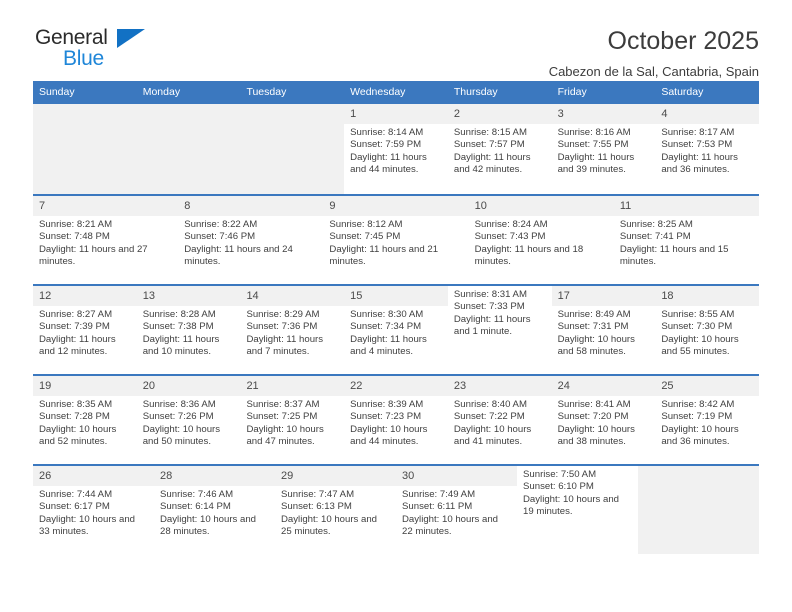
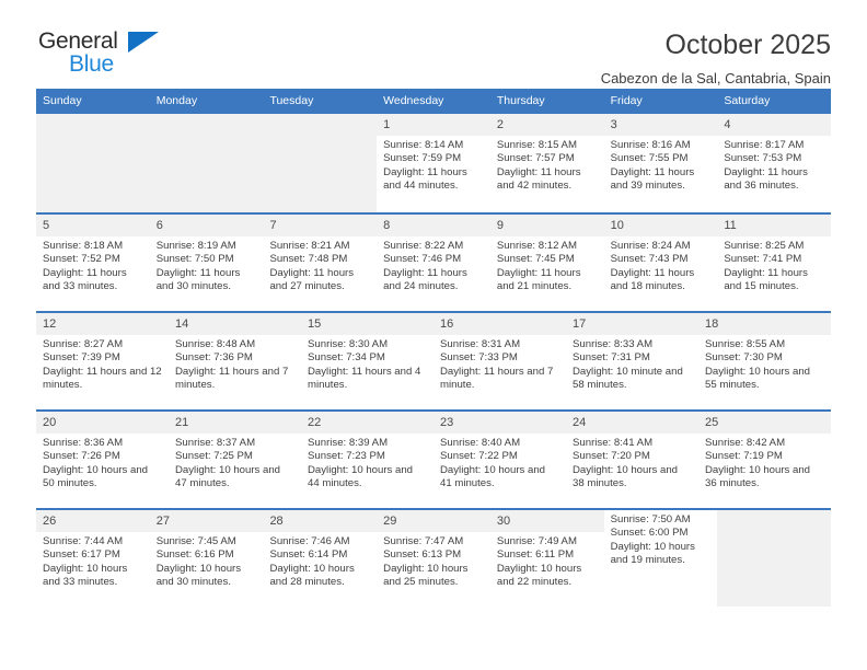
  General
  Blue
  October 2025
  Cabezon de la Sal, Cantabria, Spain
  Sunday
  Monday
  Tuesday
  Wednesday
  Thursday
  Friday
  Saturday
  1
  Sunrise: 8:14 AM
  Sunset: 7:59 PM
  Daylight: 11 hours and 44 minutes.
  2
  Sunrise: 8:15 AM
  Sunset: 7:57 PM
  Daylight: 11 hours and 42 minutes.
  3
  Sunrise: 8:16 AM
  Sunset: 7:55 PM
  Daylight: 11 hours and 39 minutes.
  4
  Sunrise: 8:17 AM
  Sunset: 7:53 PM
  Daylight: 11 hours and 36 minutes.
+ 5
+ Sunrise: 8:18 AM
+ Sunset: 7:52 PM
+ Daylight: 11 hours and 33 minutes.
+ 6
+ Sunrise: 8:19 AM
+ Sunset: 7:50 PM
+ Daylight: 11 hours and 30 minutes.
  7
  Sunrise: 8:21 AM
  Sunset: 7:48 PM
  Daylight: 11 hours and 27 minutes.
  8
  Sunrise: 8:22 AM
  Sunset: 7:46 PM
  Daylight: 11 hours and 24 minutes.
  9
  Sunrise: 8:12 AM
  Sunset: 7:45 PM
  Daylight: 11 hours and 21 minutes.
  10
  Sunrise: 8:24 AM
  Sunset: 7:43 PM
  Daylight: 11 hours and 18 minutes.
  11
  Sunrise: 8:25 AM
  Sunset: 7:41 PM
  Daylight: 11 hours and 15 minutes.
  12
  Sunrise: 8:27 AM
  Sunset: 7:39 PM
  Daylight: 11 hours and 12 minutes.
- 13
- Sunrise: 8:28 AM
- Sunset: 7:38 PM
- Daylight: 11 hours and 10 minutes.
  14
- Sunrise: 8:29 AM
+ Sunrise: 8:48 AM
  Sunset: 7:36 PM
  Daylight: 11 hours and 7 minutes.
  15
  Sunrise: 8:30 AM
  Sunset: 7:34 PM
  Daylight: 11 hours and 4 minutes.
+ 16
  Sunrise: 8:31 AM
  Sunset: 7:33 PM
- Daylight: 11 hours and 1 minute.
+ Daylight: 11 hours and 7 minute.
  17
- Sunrise: 8:49 AM
+ Sunrise: 8:33 AM
  Sunset: 7:31 PM
- Daylight: 10 hours and 58 minutes.
+ Daylight: 10 minute and 58 minutes.
  18
  Sunrise: 8:55 AM
  Sunset: 7:30 PM
  Daylight: 10 hours and 55 minutes.
- 19
- Sunrise: 8:35 AM
- Sunset: 7:28 PM
- Daylight: 10 hours and 52 minutes.
  20
  Sunrise: 8:36 AM
  Sunset: 7:26 PM
  Daylight: 10 hours and 50 minutes.
  21
  Sunrise: 8:37 AM
  Sunset: 7:25 PM
  Daylight: 10 hours and 47 minutes.
  22
  Sunrise: 8:39 AM
  Sunset: 7:23 PM
  Daylight: 10 hours and 44 minutes.
  23
  Sunrise: 8:40 AM
  Sunset: 7:22 PM
  Daylight: 10 hours and 41 minutes.
  24
  Sunrise: 8:41 AM
  Sunset: 7:20 PM
  Daylight: 10 hours and 38 minutes.
  25
  Sunrise: 8:42 AM
  Sunset: 7:19 PM
  Daylight: 10 hours and 36 minutes.
  26
  Sunrise: 7:44 AM
  Sunset: 6:17 PM
  Daylight: 10 hours and 33 minutes.
+ 27
+ Sunrise: 7:45 AM
+ Sunset: 6:16 PM
+ Daylight: 10 hours and 30 minutes.
  28
  Sunrise: 7:46 AM
  Sunset: 6:14 PM
  Daylight: 10 hours and 28 minutes.
  29
  Sunrise: 7:47 AM
  Sunset: 6:13 PM
  Daylight: 10 hours and 25 minutes.
  30
  Sunrise: 7:49 AM
  Sunset: 6:11 PM
  Daylight: 10 hours and 22 minutes.
  Sunrise: 7:50 AM
- Sunset: 6:10 PM
+ Sunset: 6:00 PM
  Daylight: 10 hours and 19 minutes.
